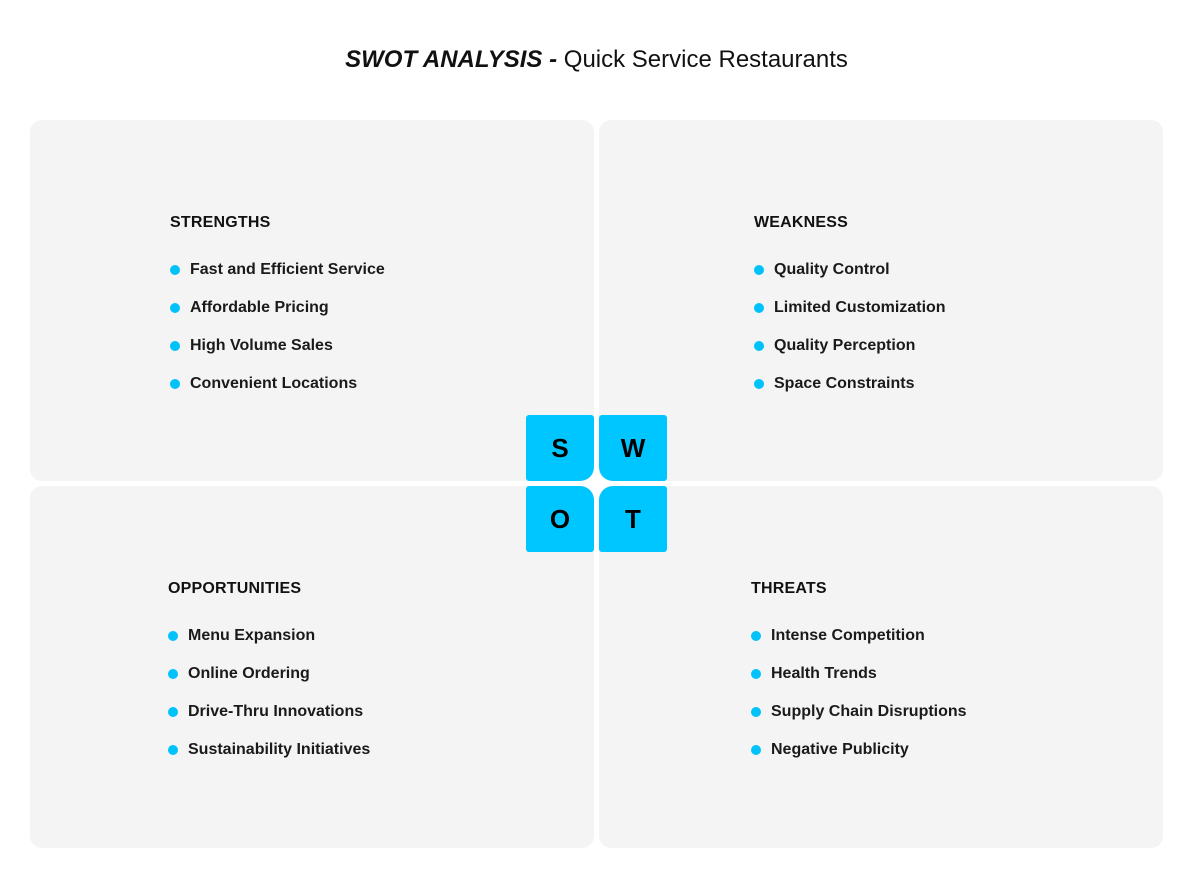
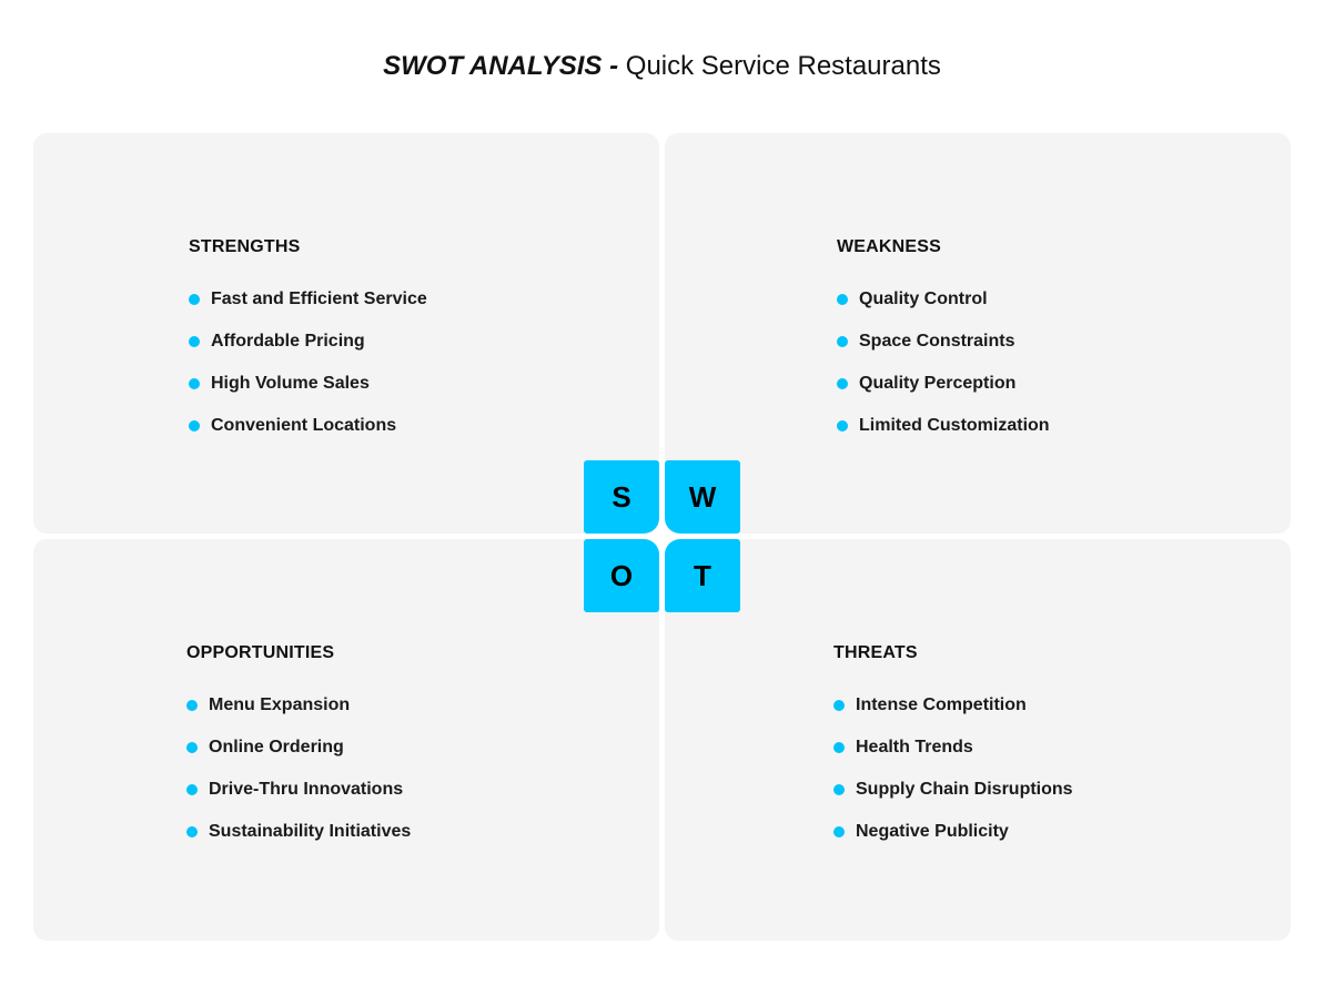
  SWOT ANALYSIS - Quick Service Restaurants
  STRENGTHS
  Fast and Efficient Service
  Affordable Pricing
  High Volume Sales
  Convenient Locations
  WEAKNESS
  Quality Control
- Limited Customization
+ Space Constraints
  Quality Perception
- Space Constraints
+ Limited Customization
  OPPORTUNITIES
  Menu Expansion
  Online Ordering
  Drive-Thru Innovations
  Sustainability Initiatives
  THREATS
  Intense Competition
  Health Trends
  Supply Chain Disruptions
  Negative Publicity
  S
  W
  O
  T
